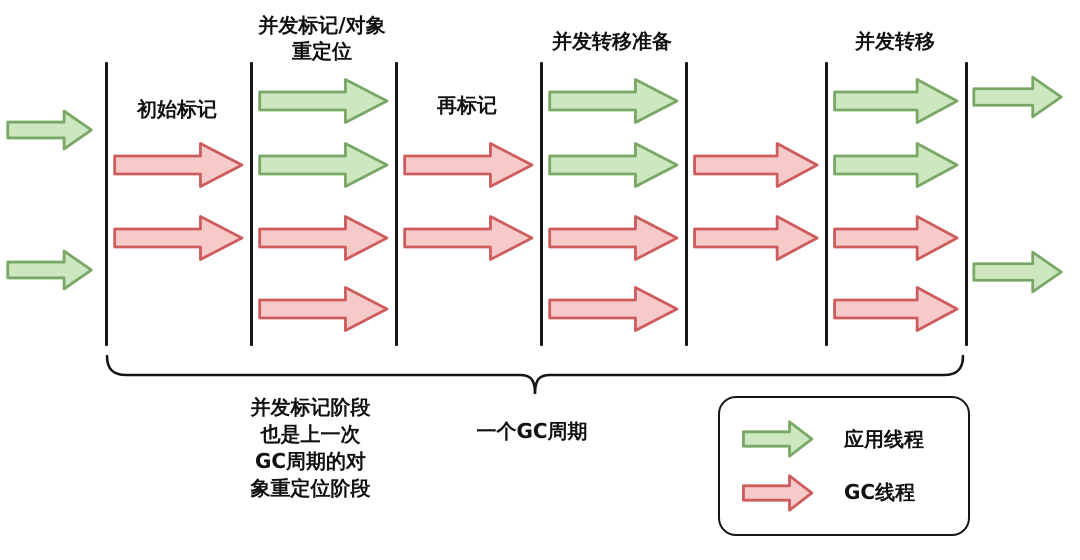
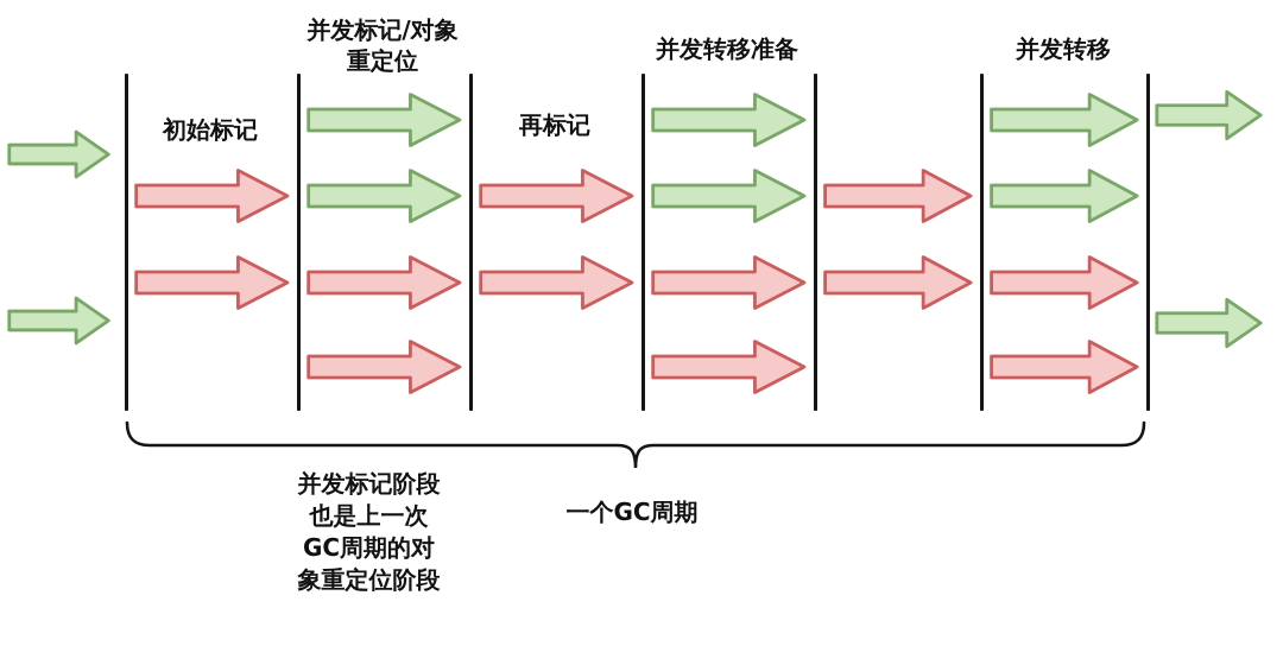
  并发标记/对象
  重定位
  并发转移准备
  并发转移
  初始标记
  再标记
  并发标记阶段
  也是上一次
  GC周期的对
  象重定位阶段
  一个GC周期
- 应用线程
- GC线程
